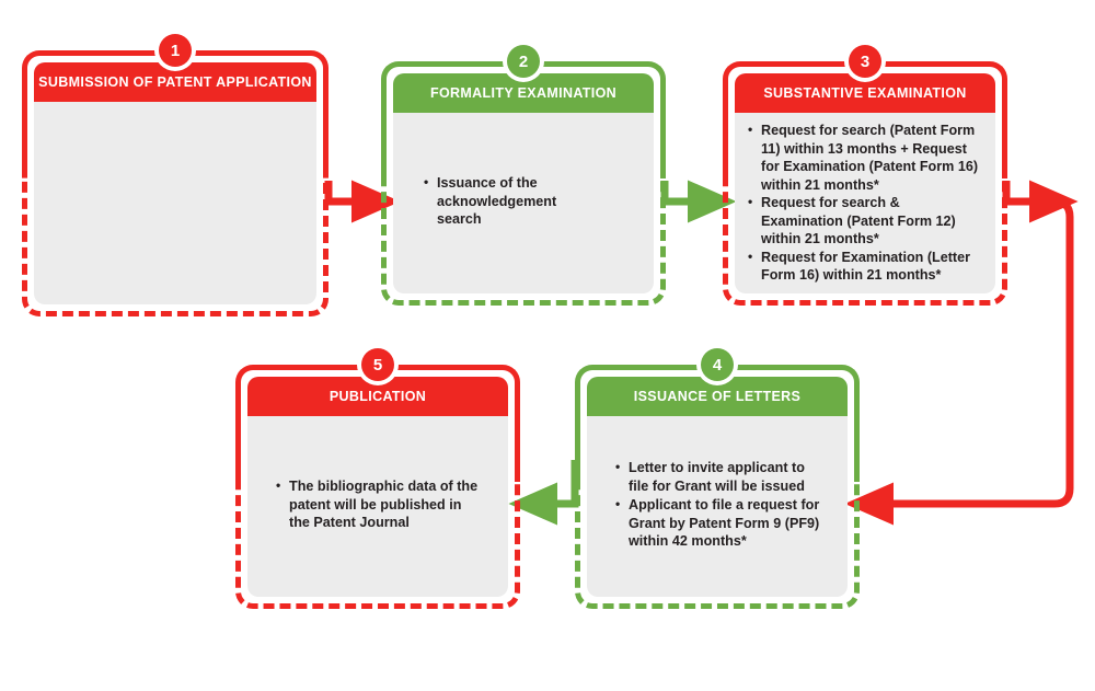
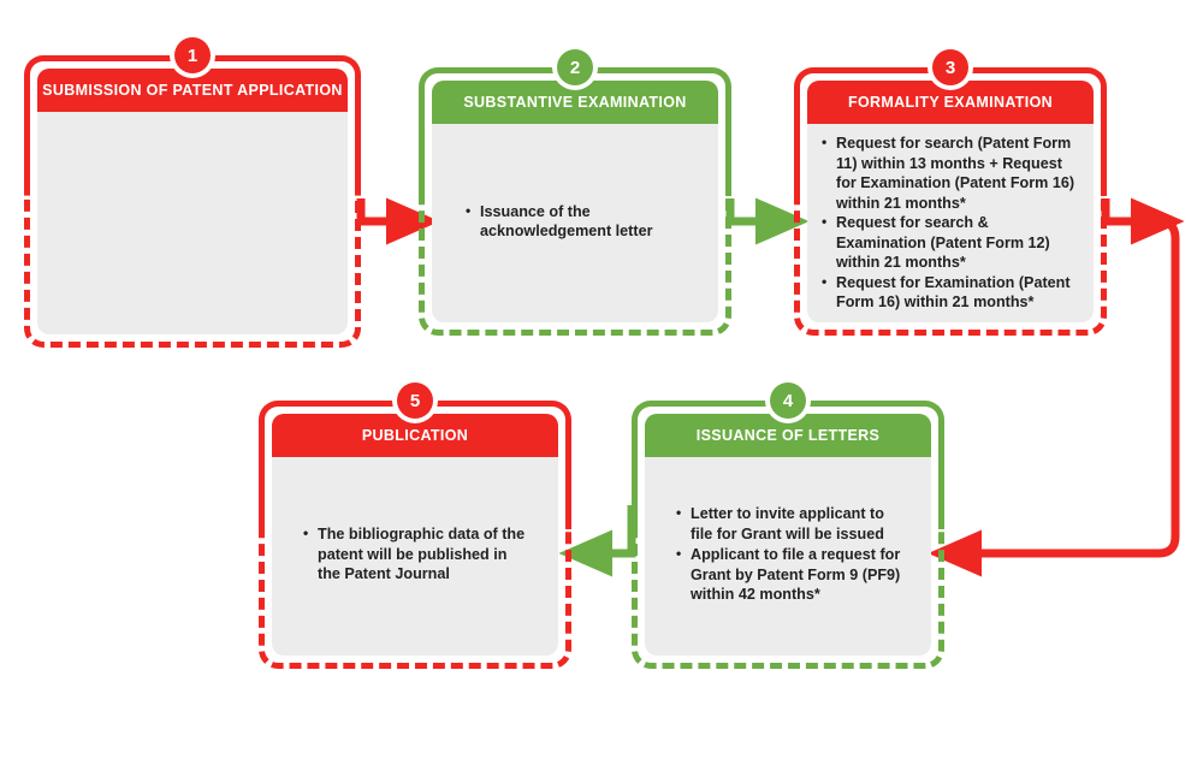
  1
  SUBMISSION OF PATENT APPLICATION
  2
- FORMALITY EXAMINATION
+ SUBSTANTIVE EXAMINATION
- Issuance of the acknowledgement search
+ Issuance of the acknowledgement letter
  3
- SUBSTANTIVE EXAMINATION
+ FORMALITY EXAMINATION
  Request for search (Patent Form 11) within 13 months + Request for Examination (Patent Form 16) within 21 months*
  Request for search & Examination (Patent Form 12) within 21 months*
- Request for Examination (Letter Form 16) within 21 months*
+ Request for Examination (Patent Form 16) within 21 months*
  5
  PUBLICATION
  The bibliographic data of the patent will be published in the Patent Journal
  4
  ISSUANCE OF LETTERS
  Letter to invite applicant to file for Grant will be issued
  Applicant to file a request for Grant by Patent Form 9 (PF9) within 42 months*
